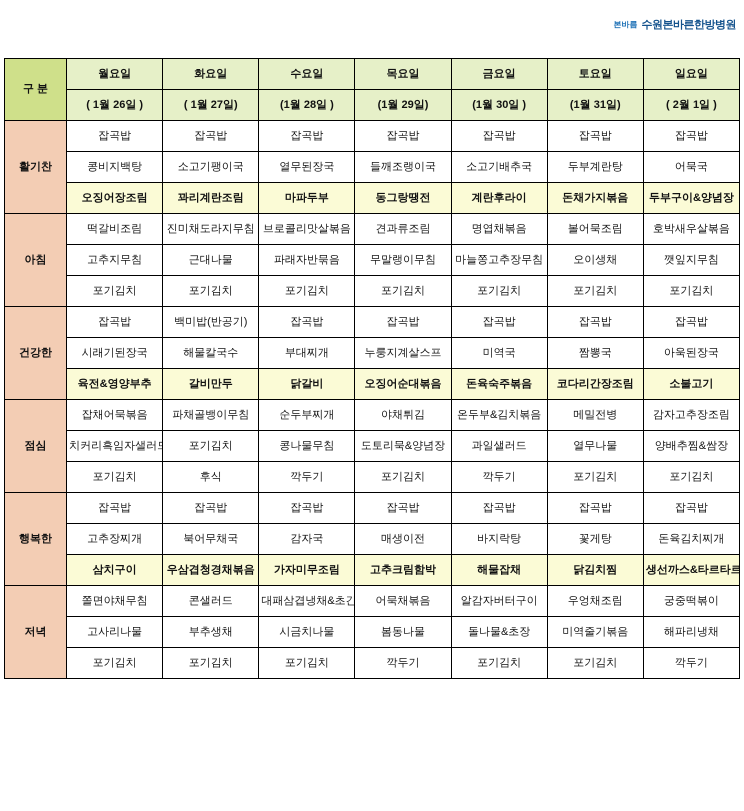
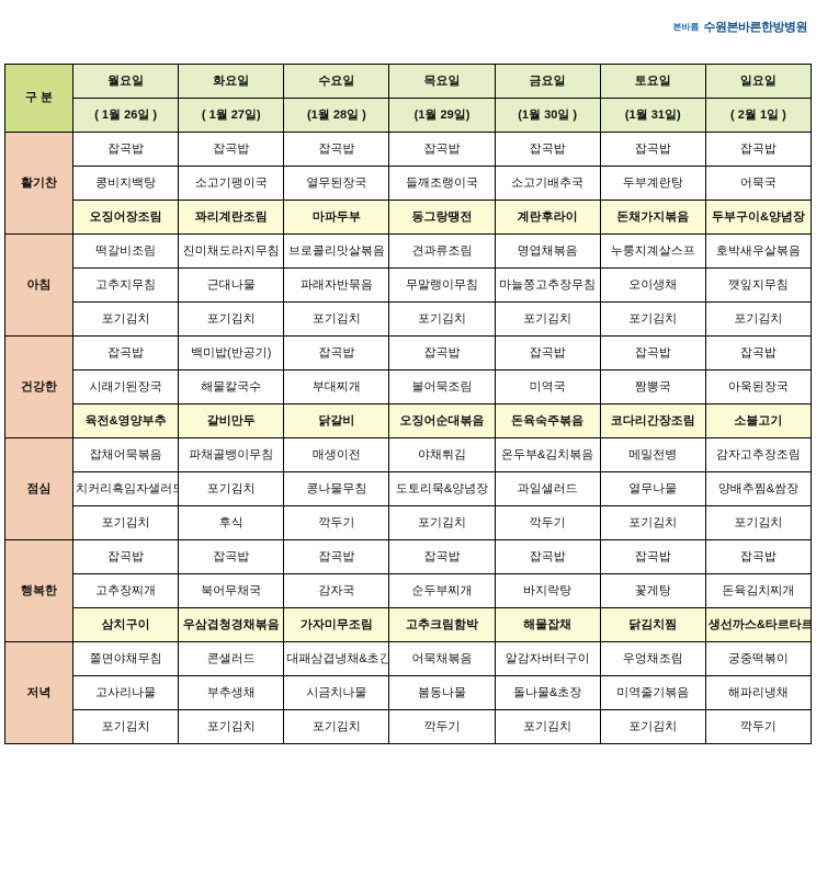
  본바름
  수원본바른한방병원
  구 분	월요일	화요일	수요일	목요일	금요일	토요일	일요일
  ( 1월 26일 )	( 1월 27일)	(1월 28일 )	(1월 29일)	(1월 30일 )	(1월 31일)	( 2월 1일 )
  활기찬	잡곡밥	잡곡밥	잡곡밥	잡곡밥	잡곡밥	잡곡밥	잡곡밥
  콩비지백탕	소고기팽이국	열무된장국	들깨조랭이국	소고기배추국	두부계란탕	어묵국
  오징어장조림	꽈리계란조림	마파두부	동그랑땡전	계란후라이	돈채가지볶음	두부구이&양념장
- 아침	떡갈비조림	진미채도라지무침	브로콜리맛살볶음	견과류조림	명엽채볶음	볼어묵조림	호박새우살볶음
+ 아침	떡갈비조림	진미채도라지무침	브로콜리맛살볶음	견과류조림	명엽채볶음	누룽지계살스프	호박새우살볶음
  고추지무침	근대나물	파래자반묶음	무말랭이무침	마늘쫑고추장무침	오이생채	깻잎지무침
  포기김치	포기김치	포기김치	포기김치	포기김치	포기김치	포기김치
  건강한	잡곡밥	백미밥(반공기)	잡곡밥	잡곡밥	잡곡밥	잡곡밥	잡곡밥
- 시래기된장국	해물칼국수	부대찌개	누룽지계살스프	미역국	짬뽕국	아욱된장국
+ 시래기된장국	해물칼국수	부대찌개	볼어묵조림	미역국	짬뽕국	아욱된장국
  육전&영양부추	갈비만두	닭갈비	오징어순대볶음	돈육숙주볶음	코다리간장조림	소불고기
- 점심	잡채어묵볶음	파채골뱅이무침	순두부찌개	야채튀김	온두부&김치볶음	메밀전병	감자고추장조림
+ 점심	잡채어묵볶음	파채골뱅이무침	매생이전	야채튀김	온두부&김치볶음	메밀전병	감자고추장조림
  치커리흑임자샐러드	포기김치	콩나물무침	도토리묵&양념장	과일샐러드	열무나물	양배추찜&쌈장
  포기김치	후식	깍두기	포기김치	깍두기	포기김치	포기김치
  행복한	잡곡밥	잡곡밥	잡곡밥	잡곡밥	잡곡밥	잡곡밥	잡곡밥
- 고추장찌개	북어무채국	감자국	매생이전	바지락탕	꽃게탕	돈육김치찌개
+ 고추장찌개	북어무채국	감자국	순두부찌개	바지락탕	꽃게탕	돈육김치찌개
  삼치구이	우삼겹청경채볶음	가자미무조림	고추크림함박	해물잡채	닭김치찜	생선까스&타르타르
  저녁	쫄면야채무침	콘샐러드	대패삼겹냉채&초간	어묵채볶음	알감자버터구이	우엉채조림	궁중떡볶이
  고사리나물	부추생채	시금치나물	봄동나물	돌나물&초장	미역줄기볶음	해파리냉채
  포기김치	포기김치	포기김치	깍두기	포기김치	포기김치	깍두기
